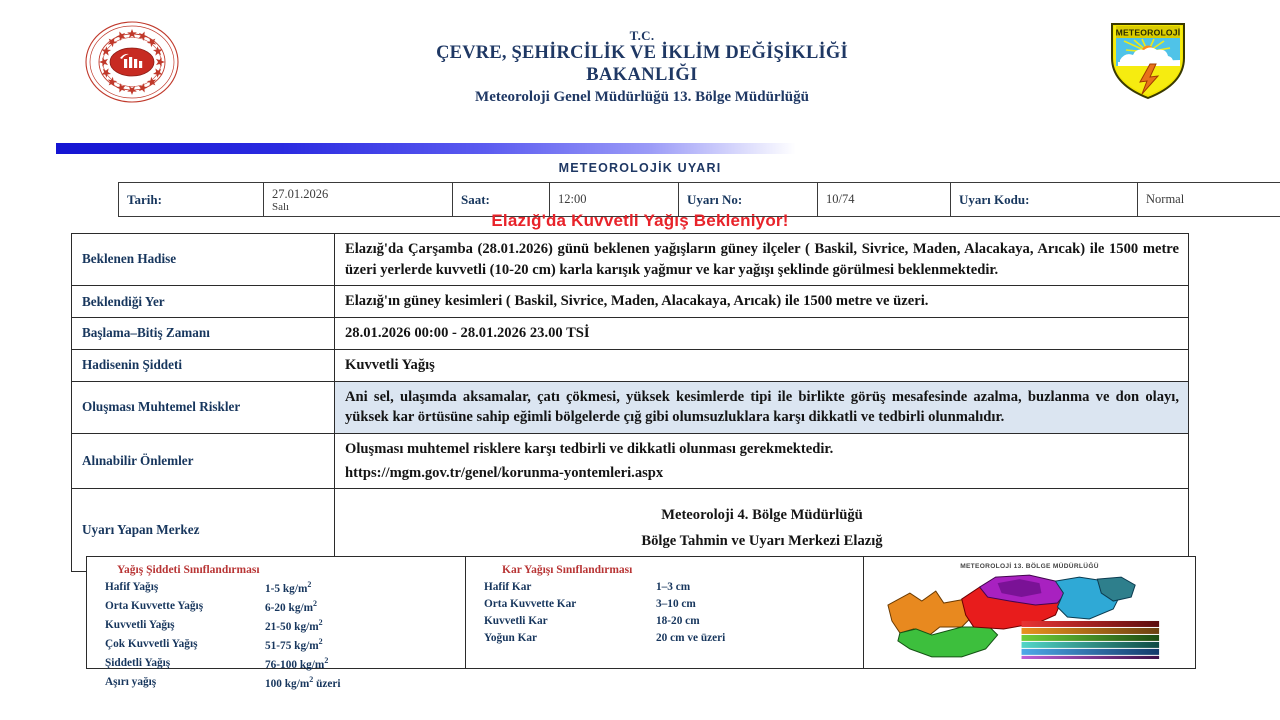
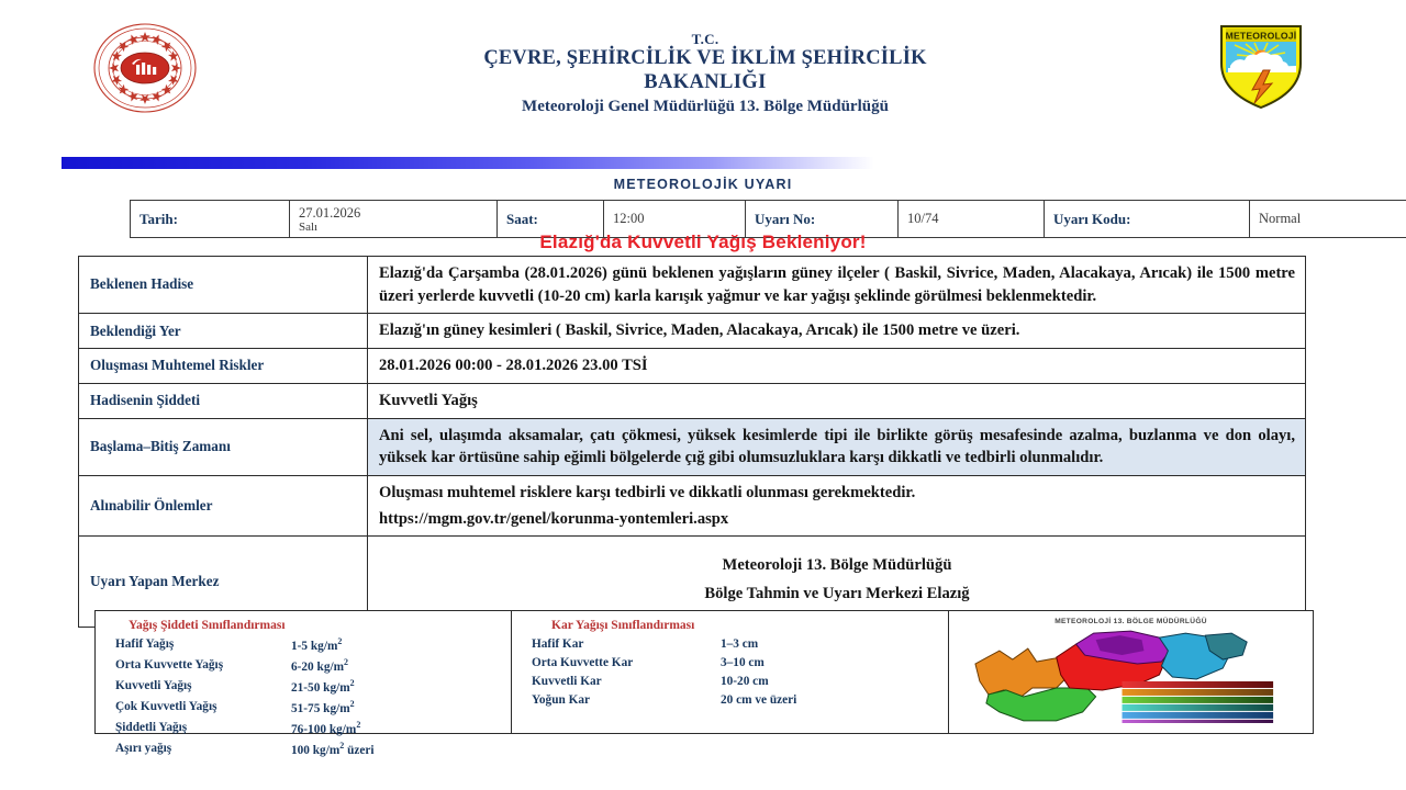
  T.C.
- ÇEVRE, ŞEHİRCİLİK VE İKLİM DEĞİŞİKLİĞİ
+ ÇEVRE, ŞEHİRCİLİK VE İKLİM ŞEHİRCİLİK
  BAKANLIĞI
  Meteoroloji Genel Müdürlüğü 13. Bölge Müdürlüğü
  METEOROLOJİ
  METEOROLOJİK UYARI
  Tarih:	27.01.2026 Salı	Saat:	12:00	Uyarı No:	10/74	Uyarı Kodu:	Normal
  Elazığ'da Kuvvetli Yağış Bekleniyor!
  Beklenen Hadise	Elazığ'da Çarşamba (28.01.2026) günü beklenen yağışların güney ilçeler ( Baskil, Sivrice, Maden, Alacakaya, Arıcak) ile 1500 metre üzeri yerlerde kuvvetli (10-20 cm) karla karışık yağmur ve kar yağışı şeklinde görülmesi beklenmektedir.
  Beklendiği Yer	Elazığ'ın güney kesimleri ( Baskil, Sivrice, Maden, Alacakaya, Arıcak) ile 1500 metre ve üzeri.
- Başlama–Bitiş Zamanı	28.01.2026 00:00 - 28.01.2026 23.00 TSİ
+ Oluşması Muhtemel Riskler	28.01.2026 00:00 - 28.01.2026 23.00 TSİ
  Hadisenin Şiddeti	Kuvvetli Yağış
- Oluşması Muhtemel Riskler	Ani sel, ulaşımda aksamalar, çatı çökmesi, yüksek kesimlerde tipi ile birlikte görüş mesafesinde azalma, buzlanma ve don olayı, yüksek kar örtüsüne sahip eğimli bölgelerde çığ gibi olumsuzluklara karşı dikkatli ve tedbirli olunmalıdır.
+ Başlama–Bitiş Zamanı	Ani sel, ulaşımda aksamalar, çatı çökmesi, yüksek kesimlerde tipi ile birlikte görüş mesafesinde azalma, buzlanma ve don olayı, yüksek kar örtüsüne sahip eğimli bölgelerde çığ gibi olumsuzluklara karşı dikkatli ve tedbirli olunmalıdır.
  Alınabilir Önlemler	Oluşması muhtemel risklere karşı tedbirli ve dikkatli olunması gerekmektedir. https://mgm.gov.tr/genel/korunma-yontemleri.aspx
- Uyarı Yapan Merkez	Meteoroloji 4. Bölge Müdürlüğü Bölge Tahmin ve Uyarı Merkezi Elazığ
+ Uyarı Yapan Merkez	Meteoroloji 13. Bölge Müdürlüğü Bölge Tahmin ve Uyarı Merkezi Elazığ
  Yağış Şiddeti Sınıflandırması
  Hafif Yağış
  1-5 kg/m2
  Orta Kuvvette Yağış
  6-20 kg/m2
  Kuvvetli Yağış
  21-50 kg/m2
  Çok Kuvvetli Yağış
  51-75 kg/m2
  Şiddetli Yağış
  76-100 kg/m2
  Aşırı yağış
  100 kg/m2 üzeri
  Kar Yağışı Sınıflandırması
  Hafif Kar
  1–3 cm
  Orta Kuvvette Kar
  3–10 cm
  Kuvvetli Kar
- 18-20 cm
+ 10-20 cm
  Yoğun Kar
  20 cm ve üzeri
